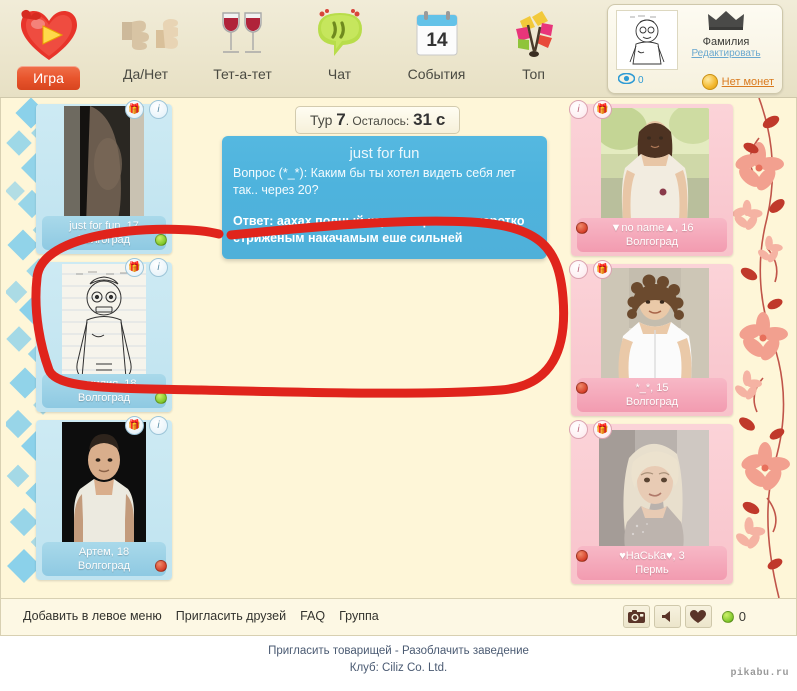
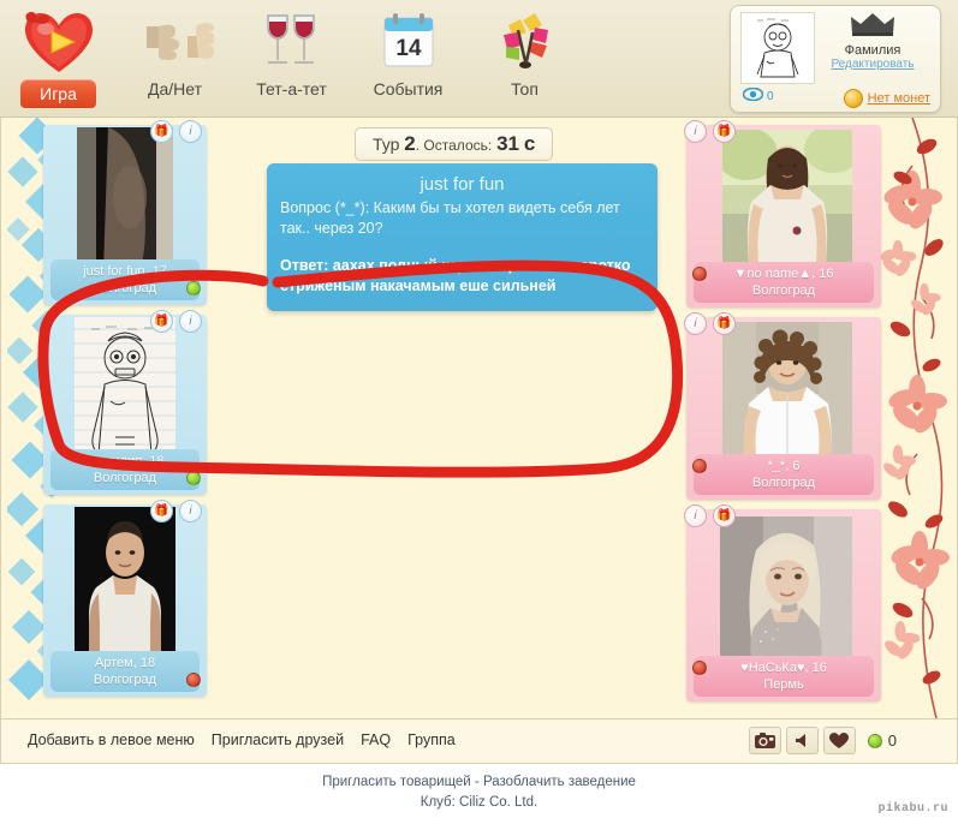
  Игра
  Да/Нет
  Тет-а-тет
- Чат
  14
  События
  Топ
  Фамилия
  Редактировать
  0
  Нет монет
  🎁
  i
  just for fun, 1
  🎁
  i
  Волгоград
  🎁
  i
  Артем, 18
  Волгоград
- Тур 7. Осталось: 31 с
+ Тур 2. Осталось: 31 с
  just for fun
  Вопрос (*_*): Каким бы ты хотел видеть себя лет так.. через 20?
  i
  🎁
  ▼no name▲, 16
  Волгоград
  i
  🎁
- *_*, 15
+ *_*, 6
  Волгоград
  i
  🎁
- ♥НаСьКа♥, 3
+ ♥НаСьКа♥, 16
  Пермь
  Добавить в левое меню
  Пригласить друзей
  FAQ
  Группа
  0
  Пригласить товарищей - Разоблачить заведение
  Клуб: Ciliz Co. Ltd.
  pikabu.ru
